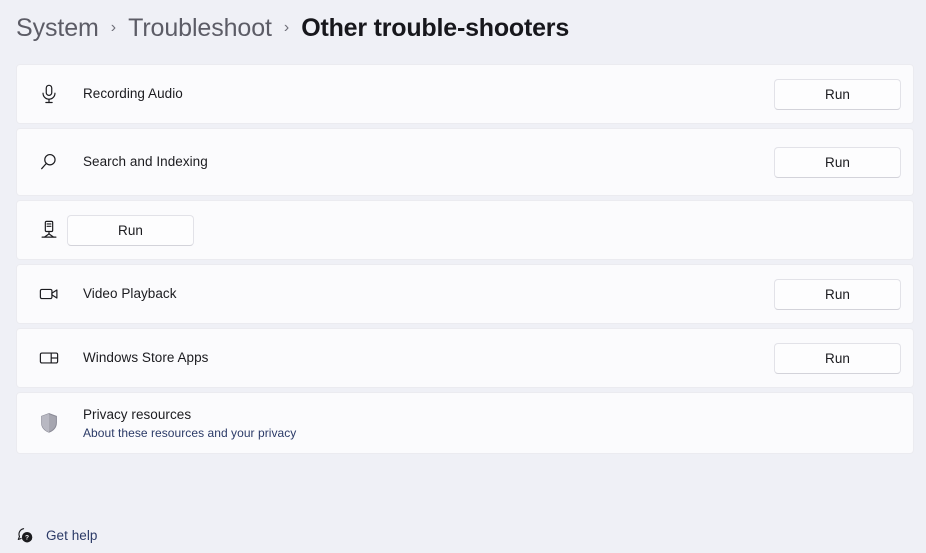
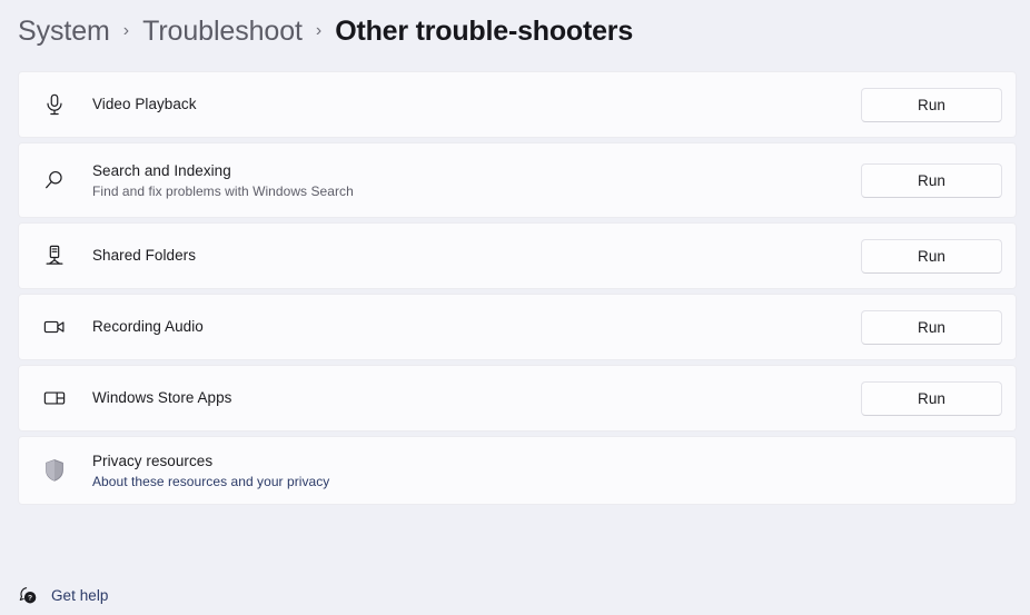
  System
  ›
  Troubleshoot
  ›
  Other trouble-shooters
- Recording Audio
+ Video Playback
  Run
  Search and Indexing
+ Find and fix problems with Windows Search
  Run
+ Shared Folders
  Run
- Video Playback
+ Recording Audio
  Run
  Windows Store Apps
  Run
  Privacy resources
  About these resources and your privacy
  Get help
